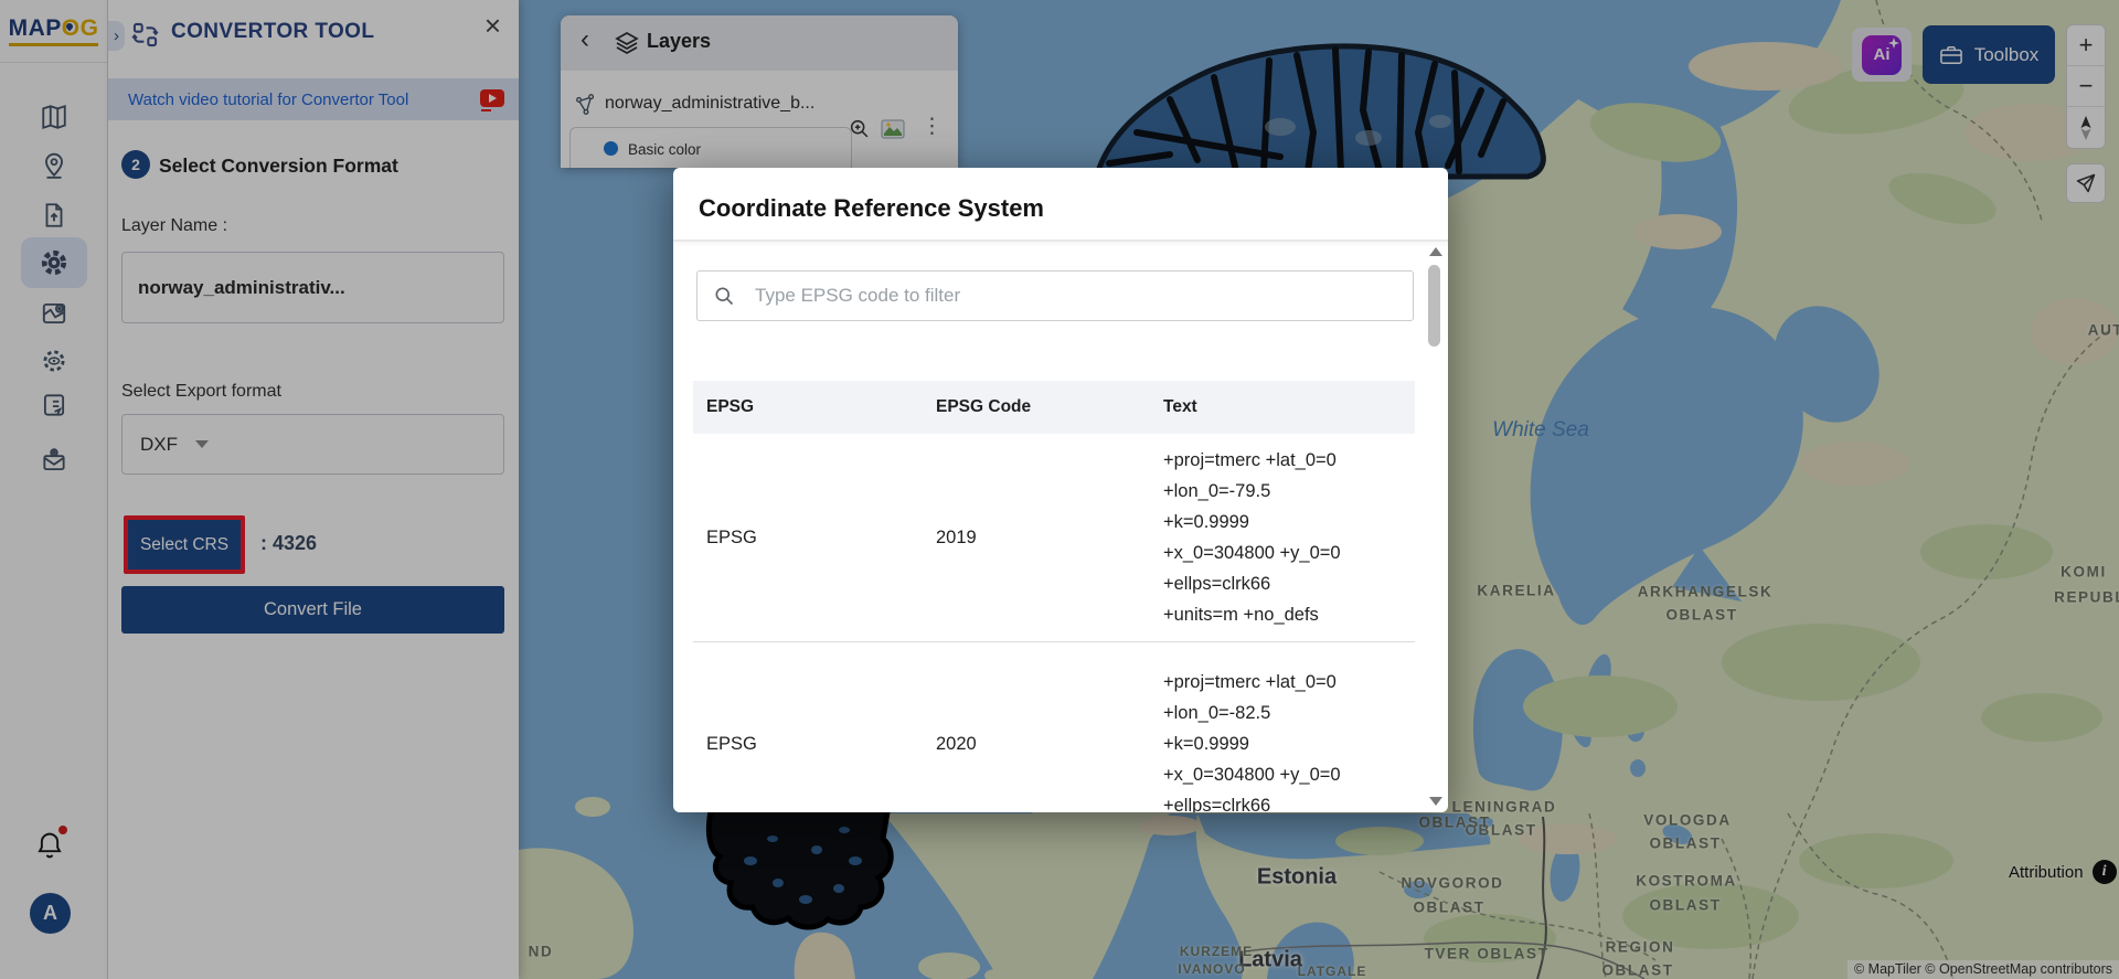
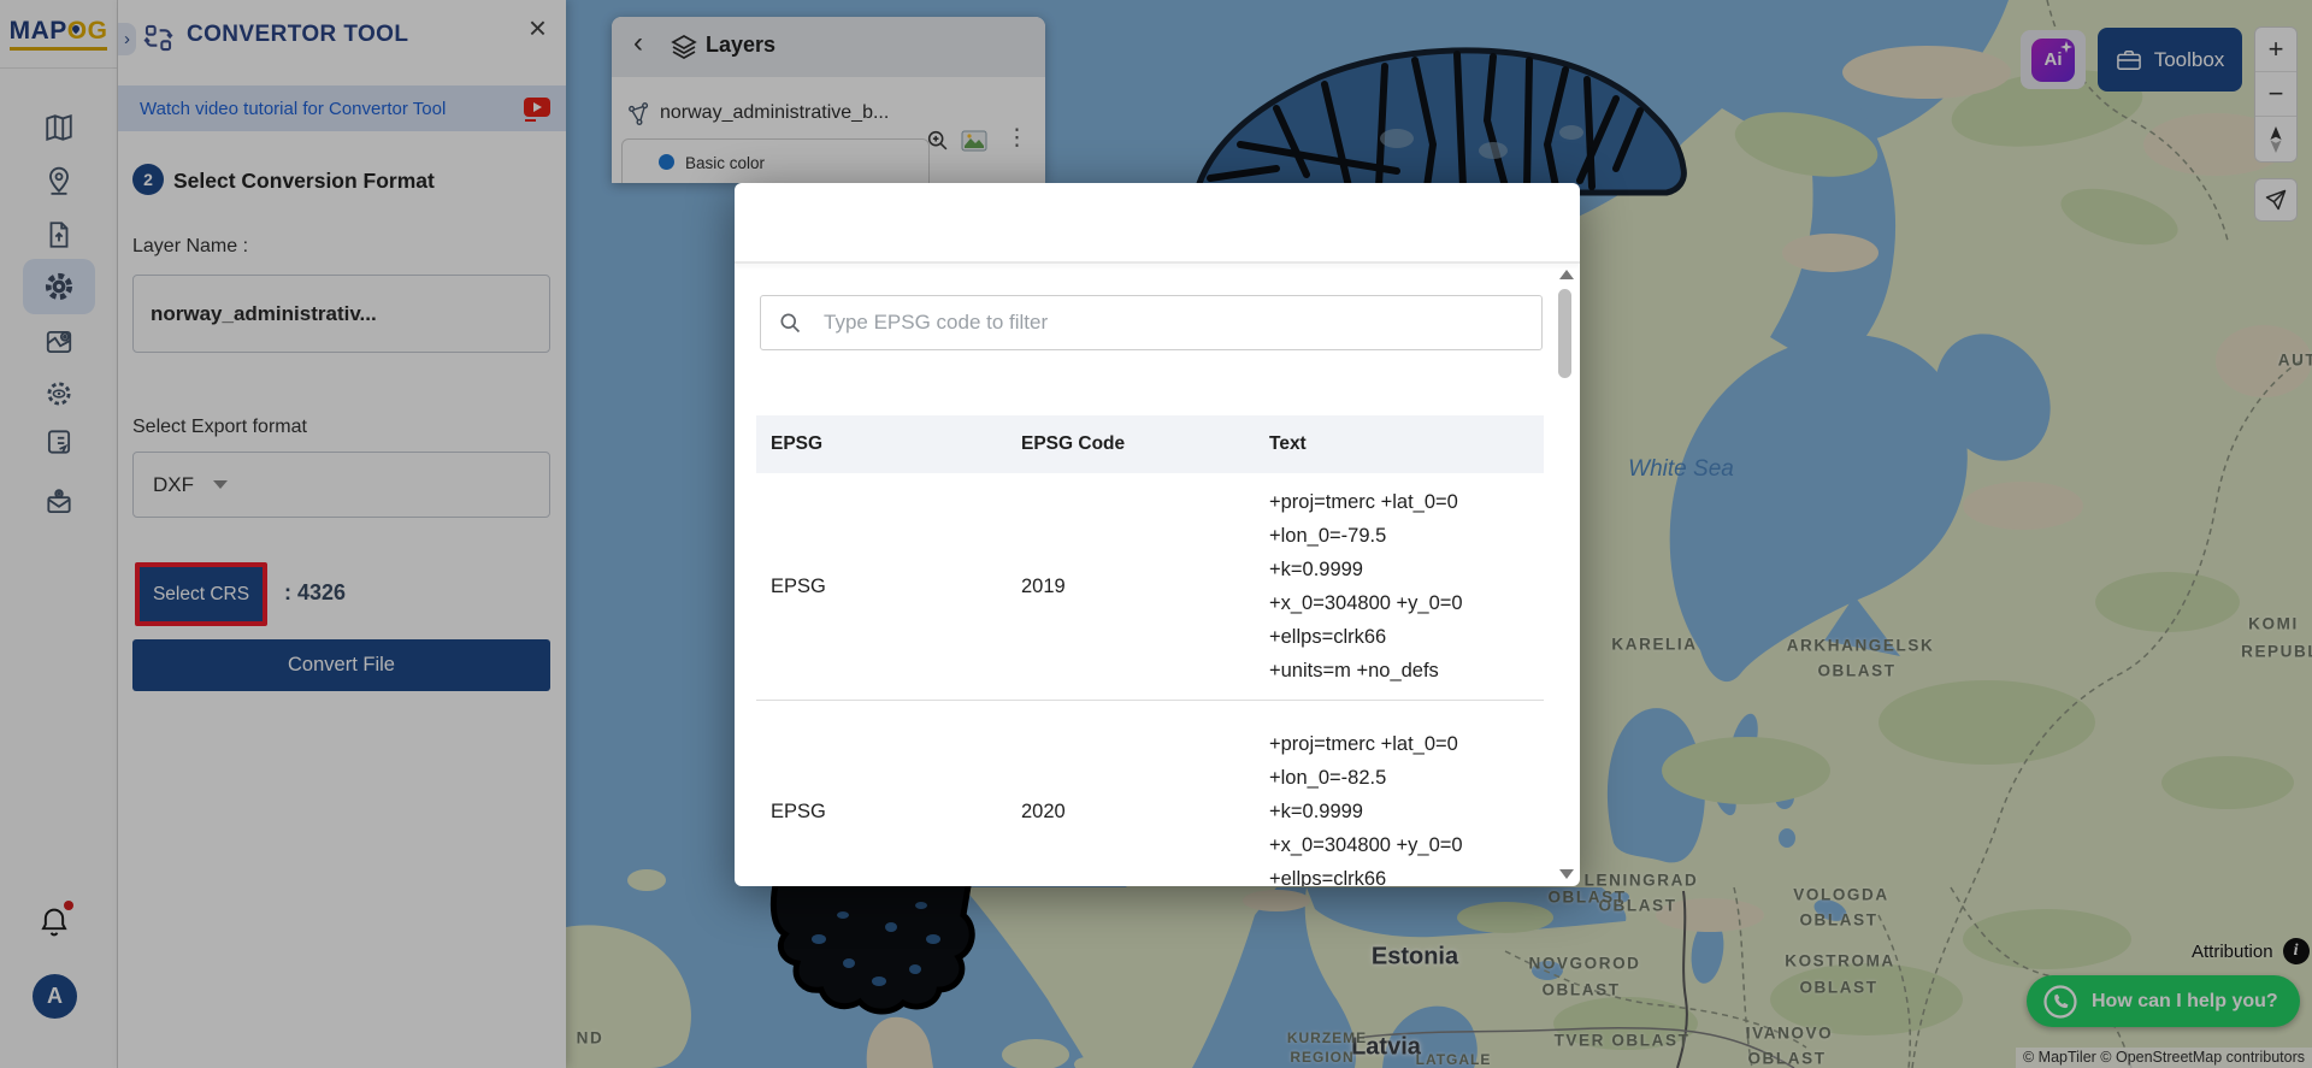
  White Sea
  KARELIA
  ARKHANGELSK
  OBLAST
  KOMI
  AUT
  LENINGRAD
  OBLAST
  VOLOGDA
  OBLAST
  OBLAST
  NOVGOROD
  OBLAST
  KOSTROMA
  OBLAST
  TVER OBLAST
- REGION
+ IVANOVO
  OBLAST
  Estonia
  Latvia
  KURZEME
- IVANOVO
+ REGION
  LATGALE
  ND
  © MapTiler © OpenStreetMap contributors
  Attribution
  i
+ How can I help you?
  MAPOG
  A
  ›
  CONVERTOR TOOL
  ×
  Watch video tutorial for Convertor Tool
  2
  Select Conversion Format
  Layer Name :
  norway_administrativ...
  Select Export format
  DXF
  Select CRS
  : 4326
  Convert File
  ‹
  Layers
  norway_administrative_b...
  ⋮
  Basic color
  Ai
  Toolbox
  +
  −
- Coordinate Reference System
  Type EPSG code to filter
  EPSG
  EPSG Code
  Text
  EPSG
  2019
  +proj=tmerc +lat_0=0
  +lon_0=-79.5
  +k=0.9999
  +x_0=304800 +y_0=0
  +ellps=clrk66
  +units=m +no_defs
  EPSG
  2020
  +proj=tmerc +lat_0=0
  +lon_0=-82.5
  +k=0.9999
  +x_0=304800 +y_0=0
  +ellps=clrk66
